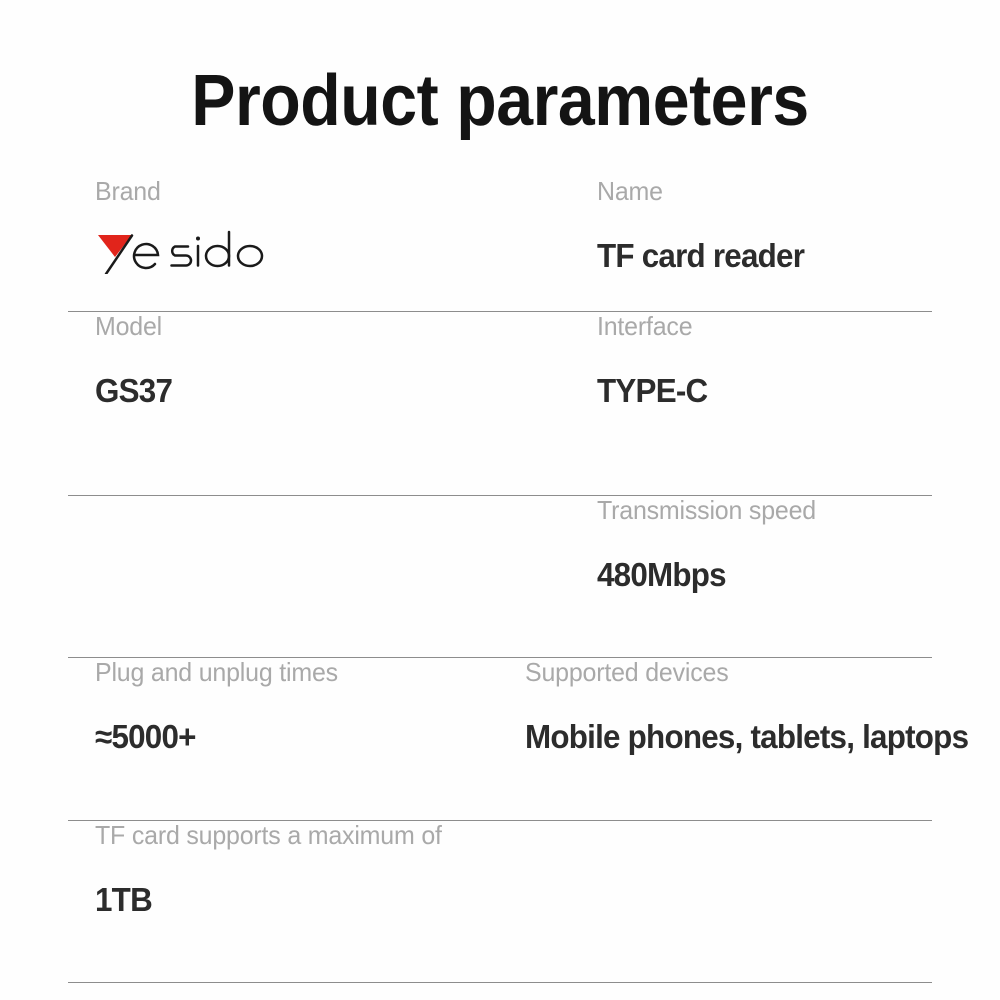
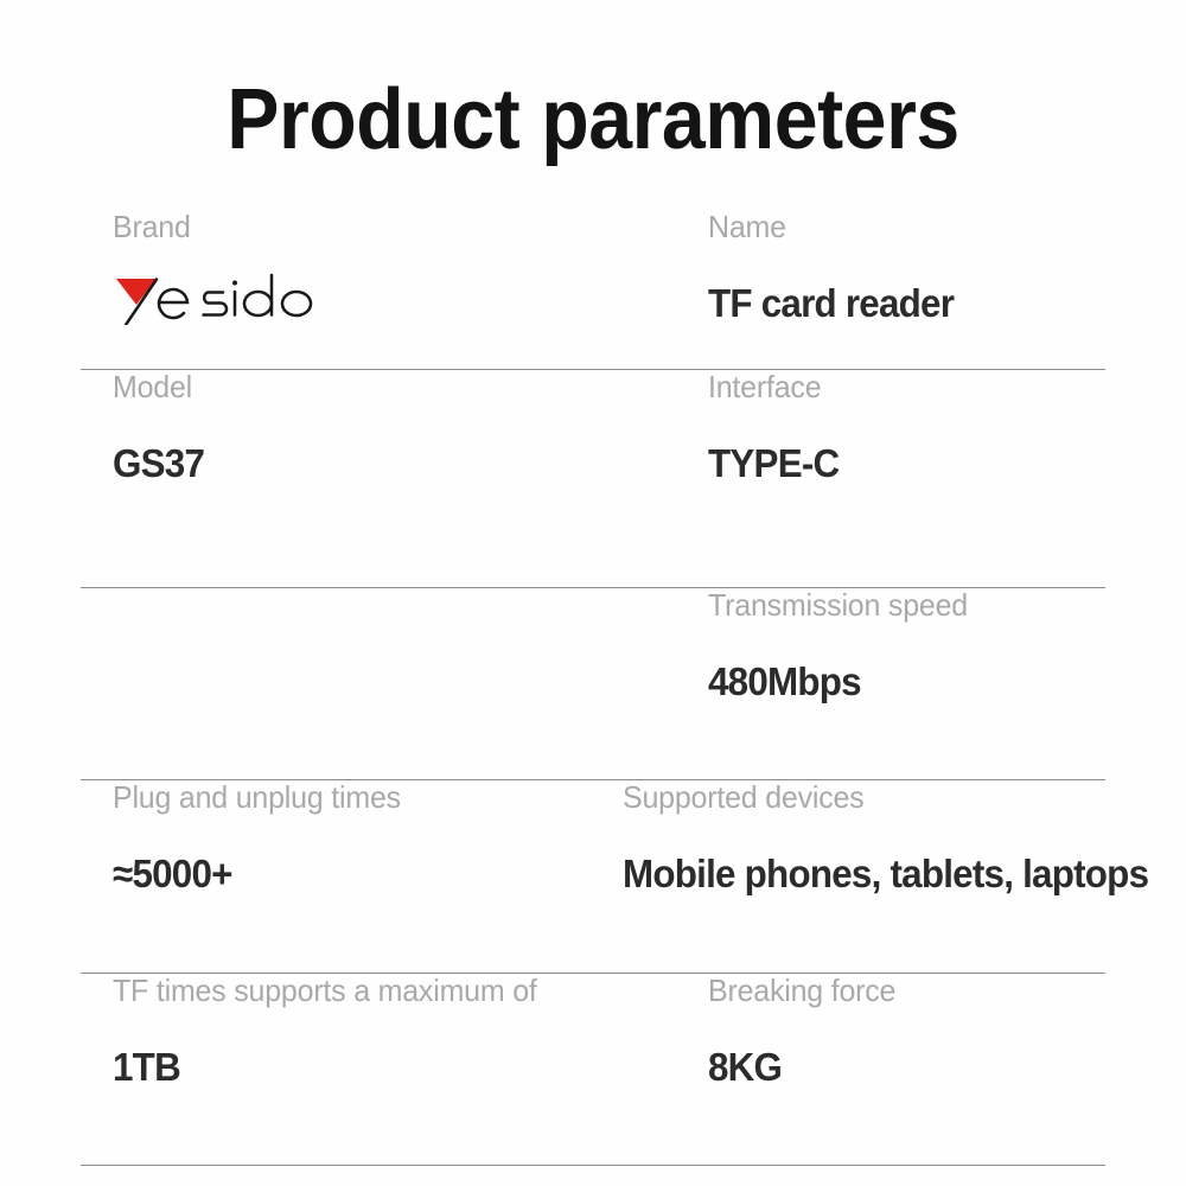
  Product parameters
  Brand
  Name
  TF card reader
  Model
  GS37
  Interface
  TYPE-C
  Transmission speed
  480Mbps
  Plug and unplug times
  ≈5000+
  Supported devices
  Mobile phones, tablets, laptops
- TF card supports a maximum of
+ TF times supports a maximum of
  1TB
+ Breaking force
+ 8KG
